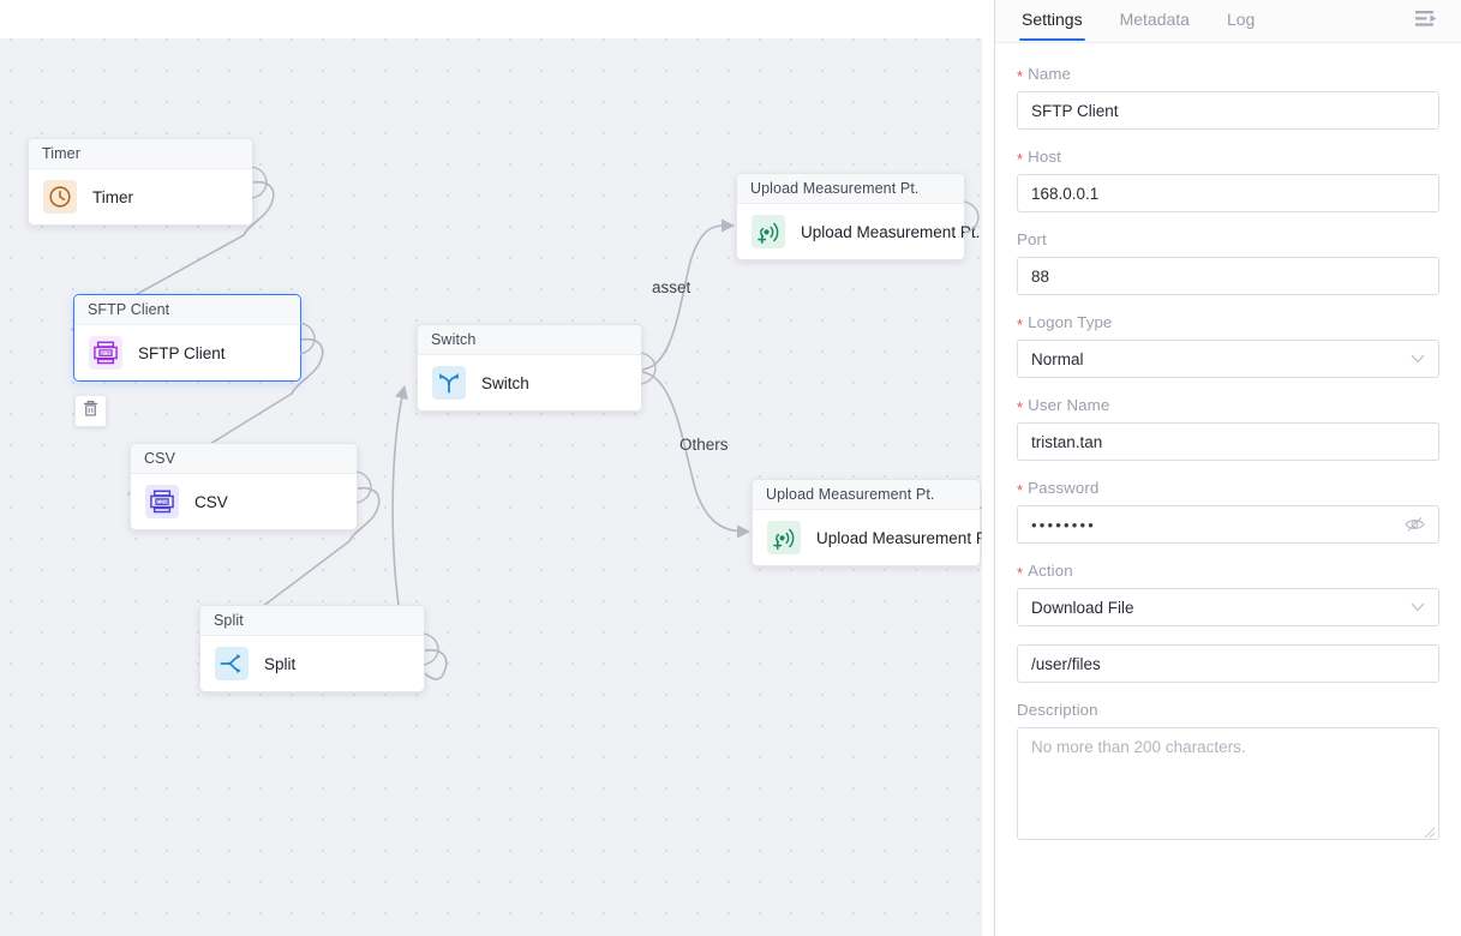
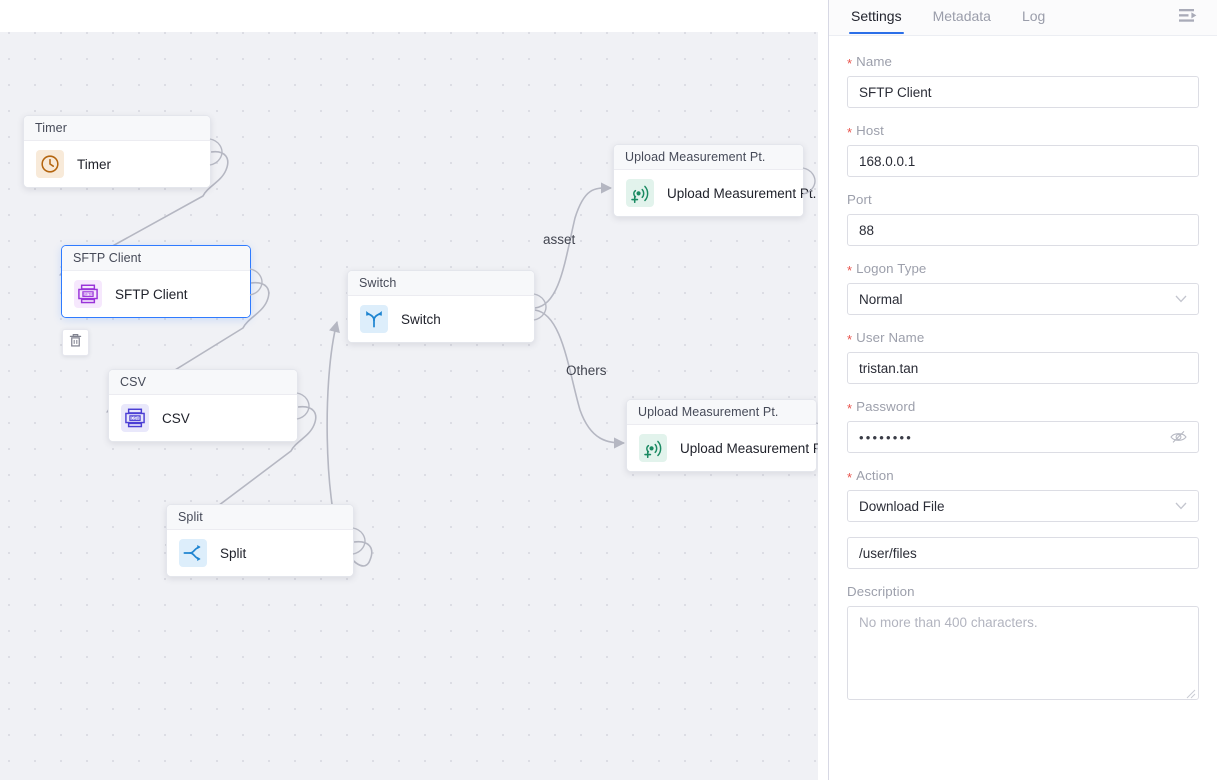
  Timer
  Timer
  SFTP Client
  SFTP Client
  CSV
  CSV
  Split
  Split
  Switch
  Switch
  Upload Measurement Pt.
  Upload Measurementt.
  Upload Measurement Pt.
  Upload Measurement
  asset
  Others
  Settings
  Metadata
  Log
  *
  Name
  SFTP Client
  *
  Host
  168.0.0.1
  Port
  88
  *
  Logon Type
  Normal
  *
  User Name
  tristan.tan
  *
  Password
  ••••••••
  *
  Action
  Download File
  /user/files
  Description
- No more than 200 characters.
+ No more than 400 characters.
